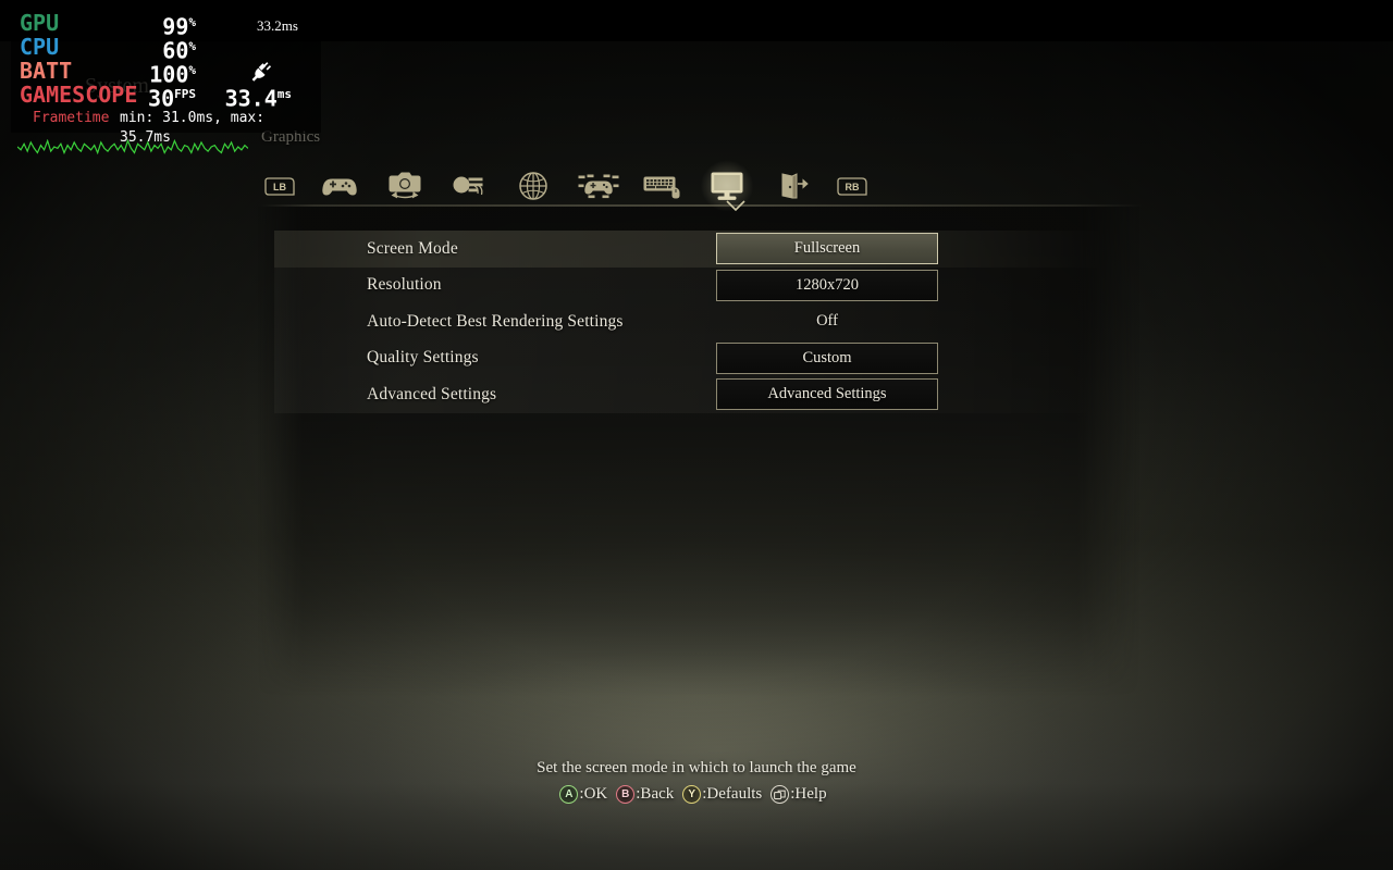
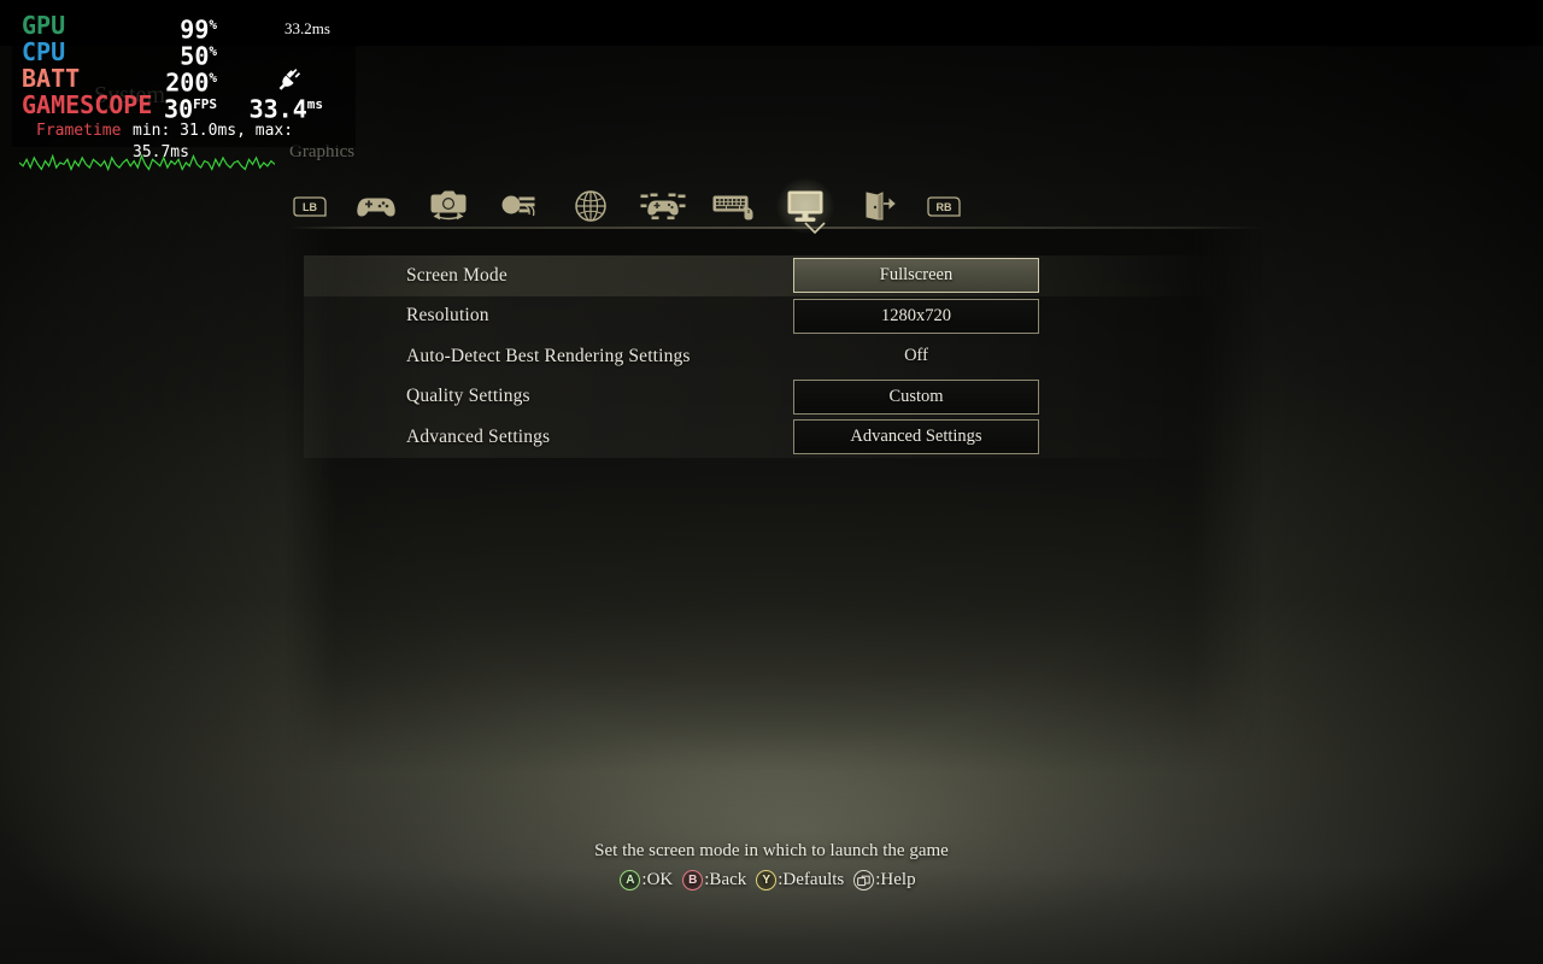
  System
  Graphics
  LB
  RB
  Screen Mode
  Fullscreen
  Resolution
  1280x720
  Auto-Detect Best Rendering Settings
  Off
  Quality Settings
  Custom
  Advanced Settings
  Advanced Settings
  Set the screen mode in which to launch the game
  A
  :OK
  B
  :Back
  Y
  :Defaults
  :Help
  GPU
  99%
  CPU
- 60%
+ 50%
  BATT
- 100%
+ 200%
  GAMESCOPE
  30FPS
  33.4ms
  Frametime
  min: 31.0ms, max: 35.7ms
  33.2ms
